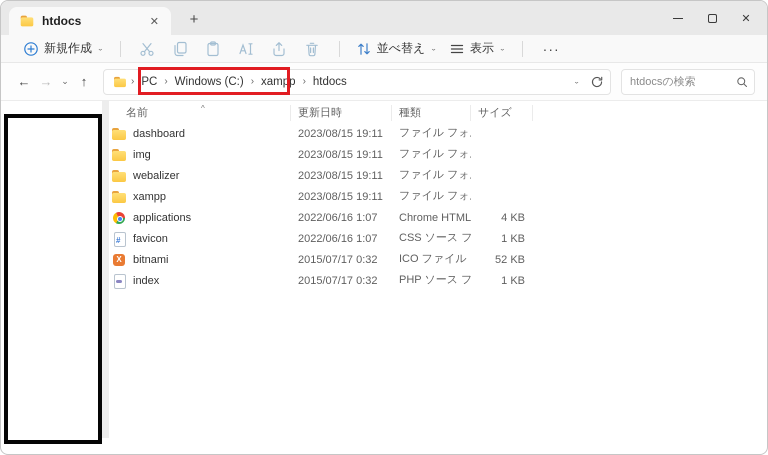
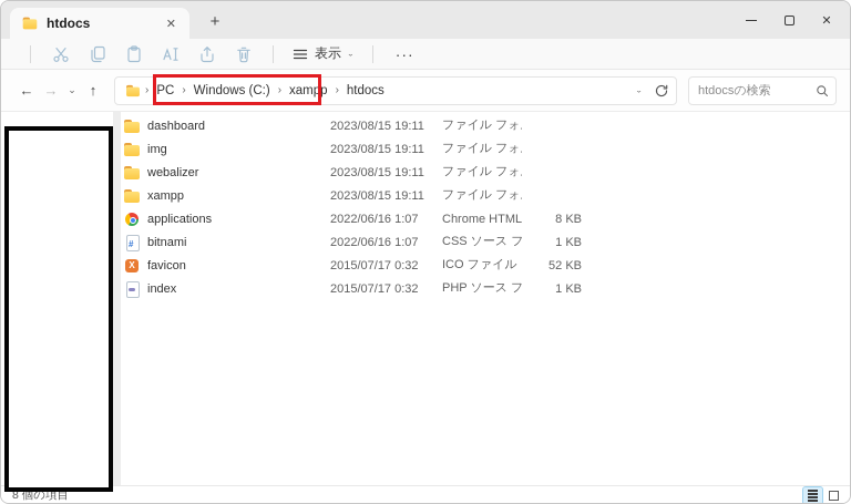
  htdocs
  ✕
  +
  ✕
- 新規作成
- 並べ替え
  表示
  ···
  ←
  →
  ⌄
  ↑
  ›
  PC
  ›
  Windows (C:)
  ›
  xampp
  ›
  htdocs
  htdocsの検索
- 名前
- ^
- 更新日時
- 種類
- サイズ
  dashboard
  2023/08/15 19:11
  img
  2023/08/15 19:11
  webalizer
  2023/08/15 19:11
  xampp
  2023/08/15 19:11
  applications
  2022/06/16 1:07
- 4 KB
+ 8 KB
- favicon
+ bitnami
  2022/06/16 1:07
  CSS ソース フ
  1 KB
- bitnami
+ favicon
  2015/07/17 0:32
  ICO ファイル
  52 KB
  index
  2015/07/17 0:32
  PHP ソース フ
  1 KB
+ 8 個の項目
